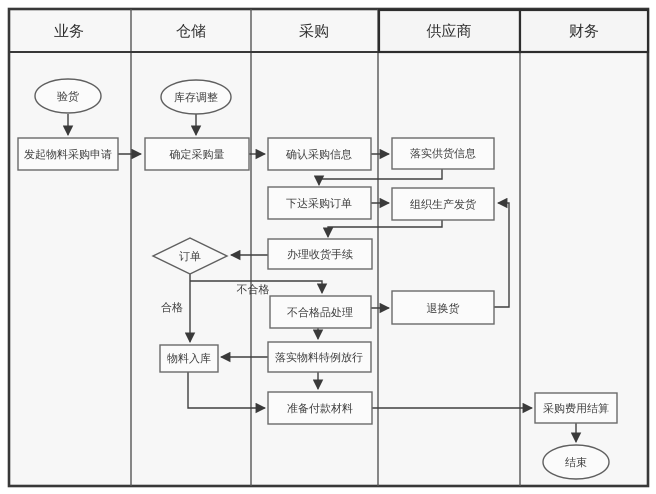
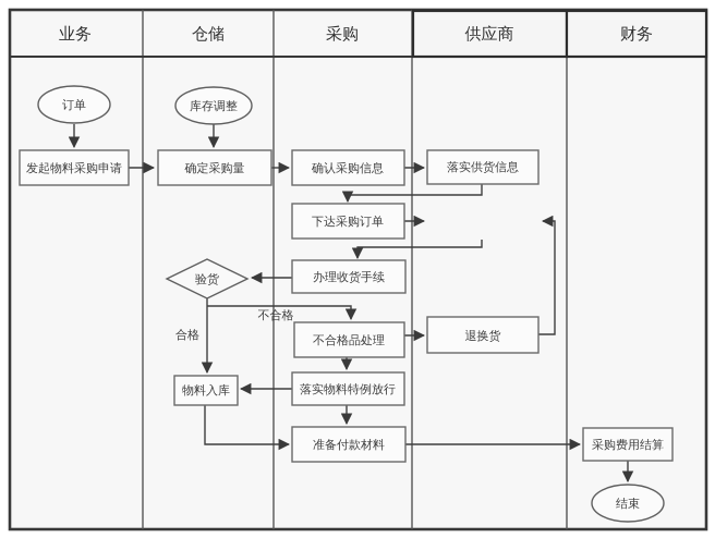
  业务
  仓储
  采购
  供应商
  财务
  合格
  不合格
- 验货
+ 订单
  发起物料采购申请
  库存调整
  确定采购量
  确认采购信息
  落实供货信息
  下达采购订单
- 组织生产发货
  办理收货手续
- 订单
+ 验货
  不合格品处理
  退换货
  落实物料特例放行
  物料入库
  准备付款材料
  采购费用结算
  结束
